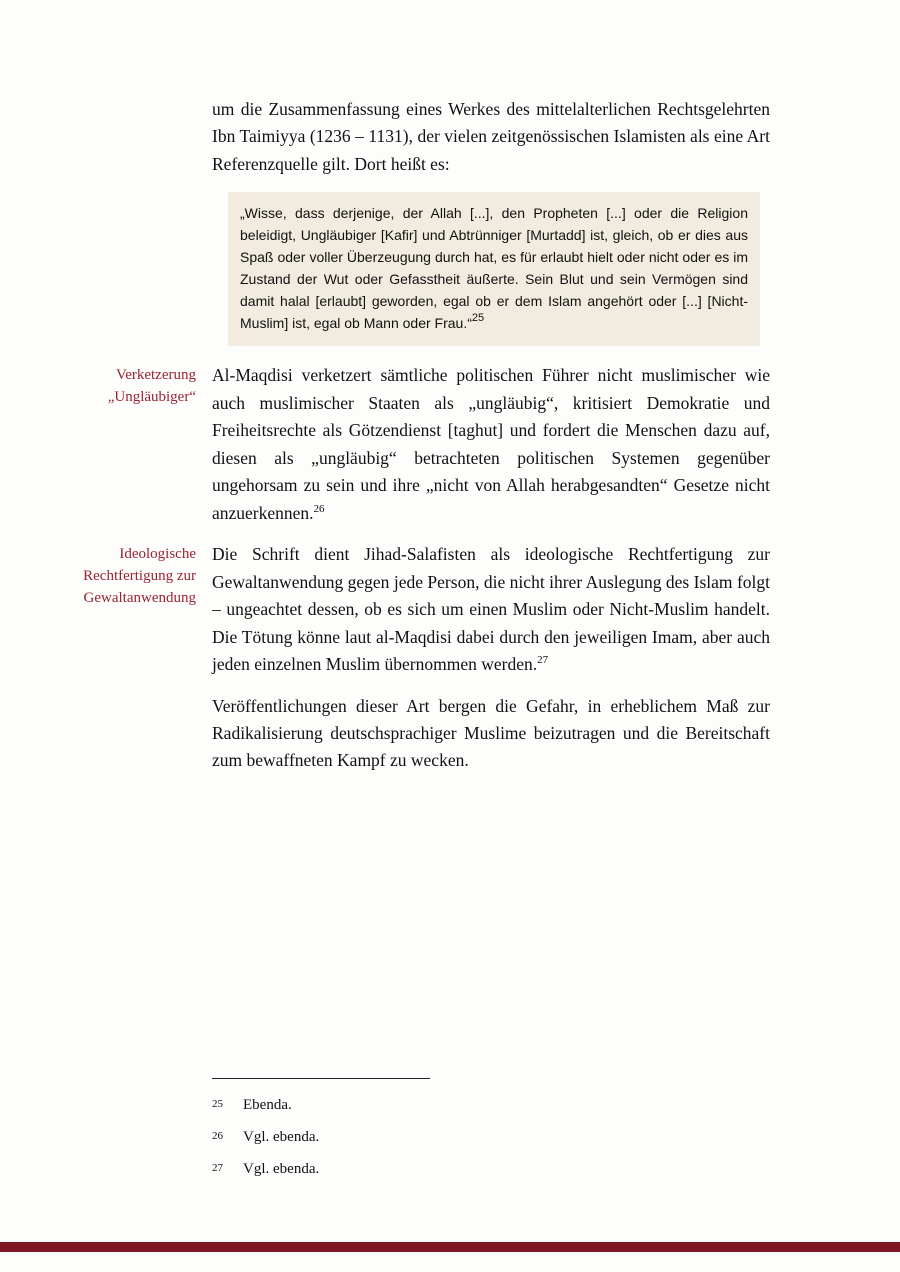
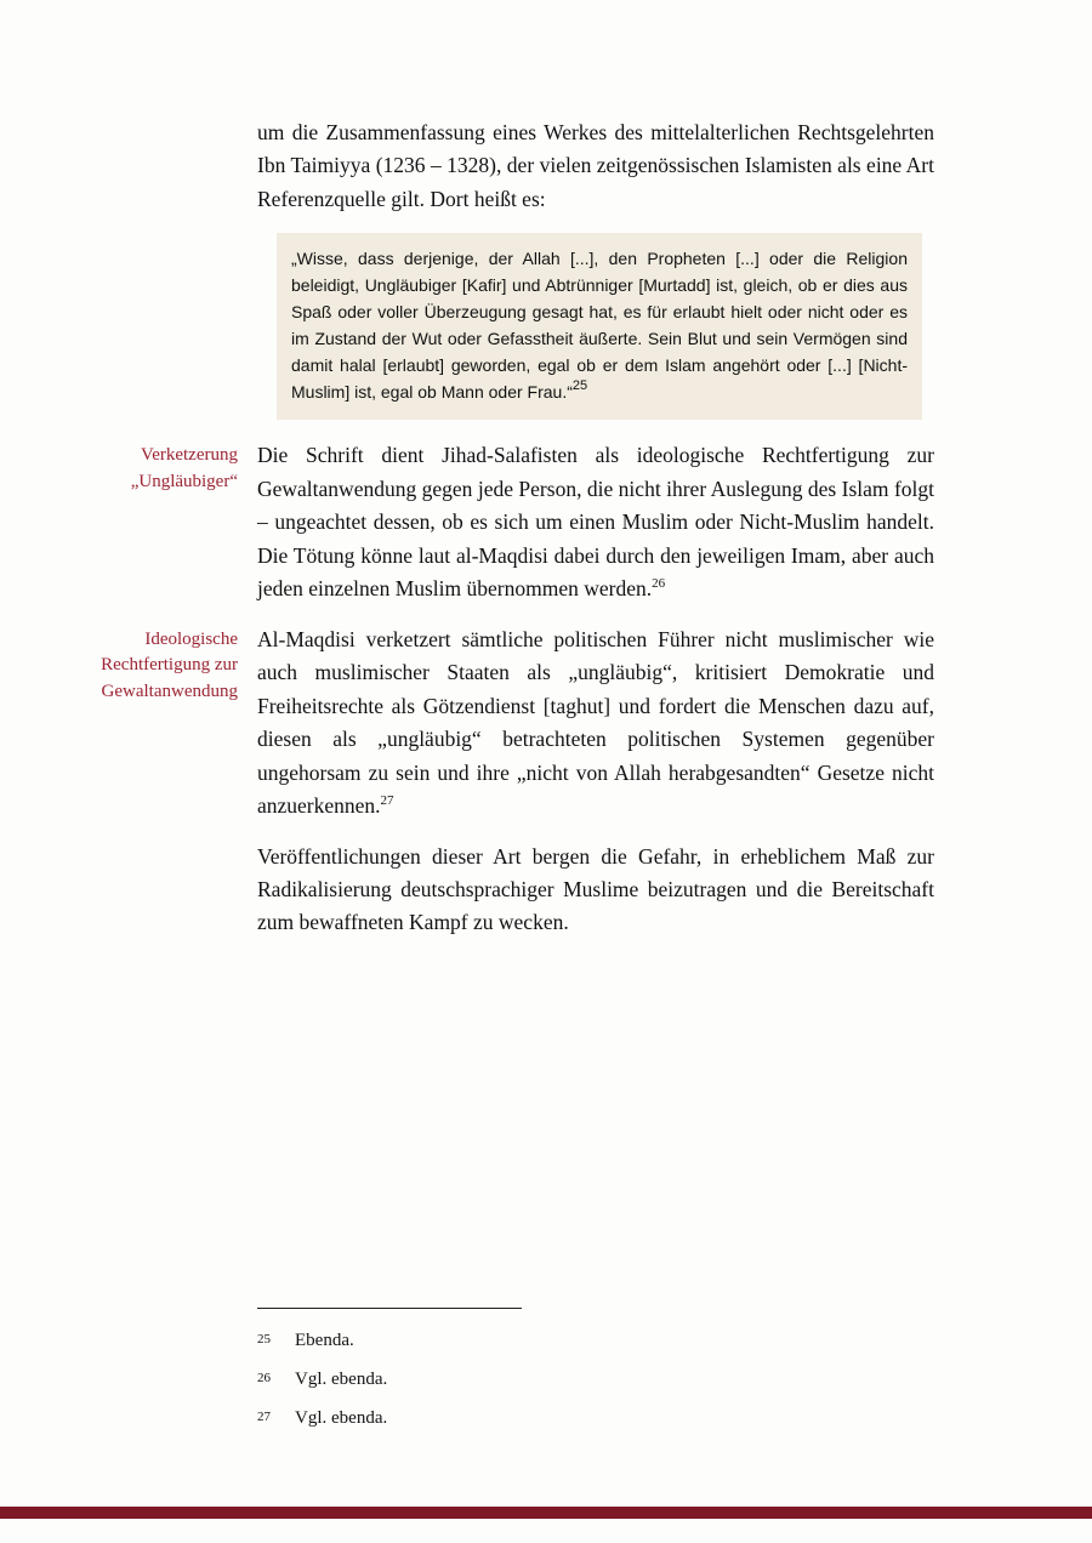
- um die Zusammenfassung eines Werkes des mittelalterlichen Rechtsgelehrten Ibn Taimiyya (1236 – 1131), der vielen zeitgenössischen Islamisten als eine Art Referenzquelle gilt. Dort heißt es:
+ um die Zusammenfassung eines Werkes des mittelalterlichen Rechtsgelehrten Ibn Taimiyya (1236 – 1328), der vielen zeitgenössischen Islamisten als eine Art Referenzquelle gilt. Dort heißt es:
- „Wisse, dass derjenige, der Allah [...], den Propheten [...] oder die Religion beleidigt, Ungläubiger [Kafir] und Abtrünniger [Murtadd] ist, gleich, ob er dies aus Spaß oder voller Überzeugung durch hat, es für erlaubt hielt oder nicht oder es im Zustand der Wut oder Gefasstheit äußerte. Sein Blut und sein Vermögen sind damit halal [erlaubt] geworden, egal ob er dem Islam angehört oder [...] [Nicht-Muslim] ist, egal ob Mann oder Frau.“25
+ „Wisse, dass derjenige, der Allah [...], den Propheten [...] oder die Religion beleidigt, Ungläubiger [Kafir] und Abtrünniger [Murtadd] ist, gleich, ob er dies aus Spaß oder voller Überzeugung gesagt hat, es für erlaubt hielt oder nicht oder es im Zustand der Wut oder Gefasstheit äußerte. Sein Blut und sein Vermögen sind damit halal [erlaubt] geworden, egal ob er dem Islam angehört oder [...] [Nicht-Muslim] ist, egal ob Mann oder Frau.“25
  Verketzerung
  „Ungläubiger“
- Al-Maqdisi verketzert sämtliche politischen Führer nicht muslimischer wie auch muslimischer Staaten als „ungläubig“, kritisiert Demokratie und Freiheitsrechte als Götzendienst [taghut] und fordert die Menschen dazu auf, diesen als „ungläubig“ betrachteten politischen Systemen gegenüber ungehorsam zu sein und ihre „nicht von Allah herabgesandten“ Gesetze nicht anzuerkennen.26
+ Die Schrift dient Jihad-Salafisten als ideologische Rechtfertigung zur Gewaltanwendung gegen jede Person, die nicht ihrer Auslegung des Islam folgt – ungeachtet dessen, ob es sich um einen Muslim oder Nicht-Muslim handelt. Die Tötung könne laut al-Maqdisi dabei durch den jeweiligen Imam, aber auch jeden einzelnen Muslim übernommen werden.26
  Ideologische
  Rechtfertigung zur
  Gewaltanwendung
- Die Schrift dient Jihad-Salafisten als ideologische Rechtfertigung zur Gewaltanwendung gegen jede Person, die nicht ihrer Auslegung des Islam folgt – ungeachtet dessen, ob es sich um einen Muslim oder Nicht-Muslim handelt. Die Tötung könne laut al-Maqdisi dabei durch den jeweiligen Imam, aber auch jeden einzelnen Muslim übernommen werden.27
+ Al-Maqdisi verketzert sämtliche politischen Führer nicht muslimischer wie auch muslimischer Staaten als „ungläubig“, kritisiert Demokratie und Freiheitsrechte als Götzendienst [taghut] und fordert die Menschen dazu auf, diesen als „ungläubig“ betrachteten politischen Systemen gegenüber ungehorsam zu sein und ihre „nicht von Allah herabgesandten“ Gesetze nicht anzuerkennen.27
  Veröffentlichungen dieser Art bergen die Gefahr, in erheblichem Maß zur Radikalisierung deutschsprachiger Muslime beizutragen und die Bereitschaft zum bewaffneten Kampf zu wecken.
  25 Ebenda.
  26 Vgl. ebenda.
  27 Vgl. ebenda.
